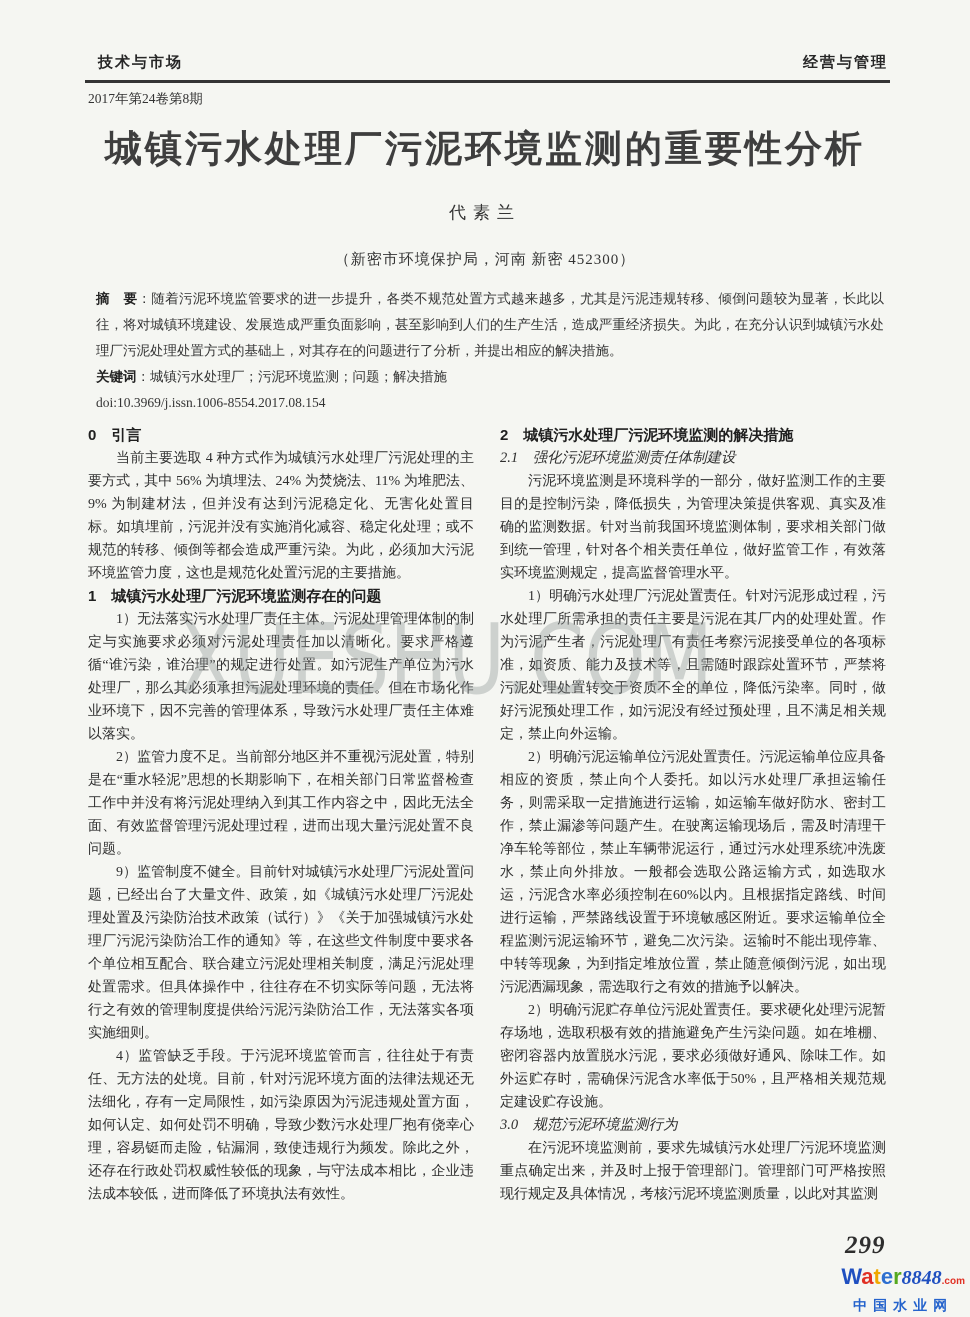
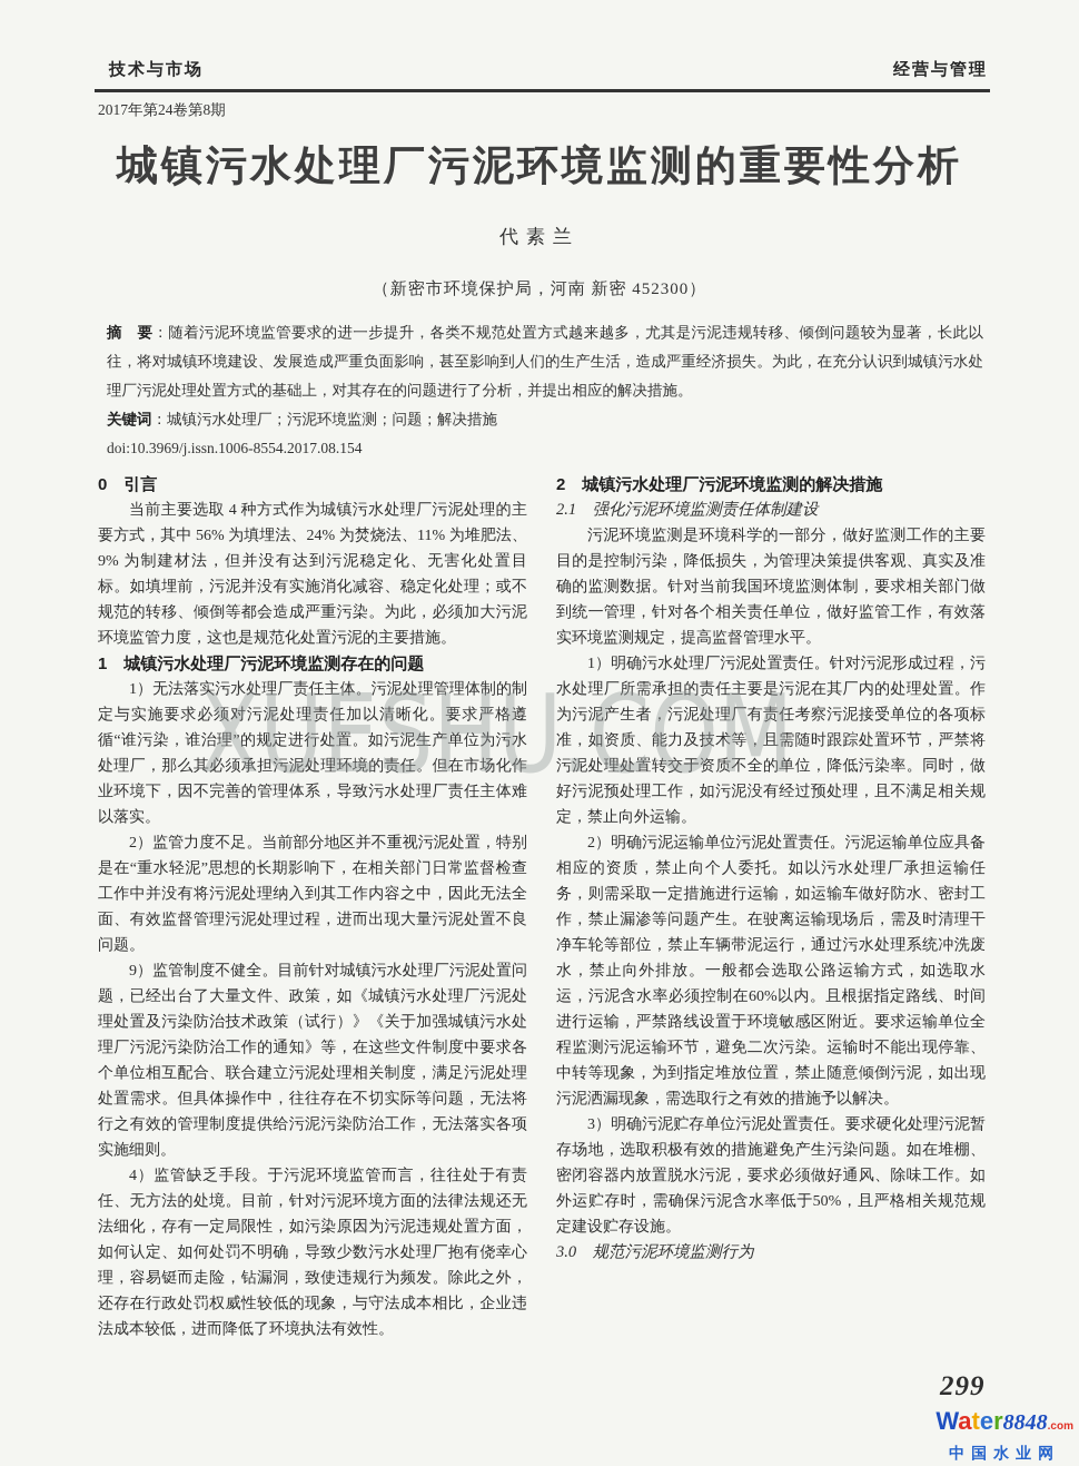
  技术与市场
  经营与管理
  2017年第24卷第8期
  城镇污水处理厂污泥环境监测的重要性分析
  代素兰
  （新密市环境保护局，河南 新密 452300）
  摘 要：随着污泥环境监管要求的进一步提升，各类不规范处置方式越来越多，尤其是污泥违规转移、倾倒问题较为显著，长此以往，将对城镇环境建设、发展造成严重负面影响，甚至影响到人们的生产生活，造成严重经济损失。为此，在充分认识到城镇污水处理厂污泥处理处置方式的基础上，对其存在的问题进行了分析，并提出相应的解决措施。
  关键词：城镇污水处理厂；污泥环境监测；问题；解决措施
  doi:10.3969/j.issn.1006-8554.2017.08.154
  0 引言
  当前主要选取 4 种方式作为城镇污水处理厂污泥处理的主要方式，其中 56% 为填埋法、24% 为焚烧法、11% 为堆肥法、9% 为制建材法，但并没有达到污泥稳定化、无害化处置目标。如填埋前，污泥并没有实施消化减容、稳定化处理；或不规范的转移、倾倒等都会造成严重污染。为此，必须加大污泥环境监管力度，这也是规范化处置污泥的主要措施。
  1 城镇污水处理厂污泥环境监测存在的问题
  1）无法落实污水处理厂责任主体。污泥处理管理体制的制定与实施要求必须对污泥处理责任加以清晰化。要求严格遵循“谁污染，谁治理”的规定进行处置。如污泥生产单位为污水处理厂，那么其必须承担污泥处理环境的责任。但在市场化作业环境下，因不完善的管理体系，导致污水处理厂责任主体难以落实。
  2）监管力度不足。当前部分地区并不重视污泥处置，特别是在“重水轻泥”思想的长期影响下，在相关部门日常监督检查工作中并没有将污泥处理纳入到其工作内容之中，因此无法全面、有效监督管理污泥处理过程，进而出现大量污泥处置不良问题。
  9）监管制度不健全。目前针对城镇污水处理厂污泥处置问题，已经出台了大量文件、政策，如《城镇污水处理厂污泥处理处置及污染防治技术政策（试行）》《关于加强城镇污水处理厂污泥污染防治工作的通知》等，在这些文件制度中要求各个单位相互配合、联合建立污泥处理相关制度，满足污泥处理处置需求。但具体操作中，往往存在不切实际等问题，无法将行之有效的管理制度提供给污泥污染防治工作，无法落实各项实施细则。
  4）监管缺乏手段。于污泥环境监管而言，往往处于有责任、无方法的处境。目前，针对污泥环境方面的法律法规还无法细化，存有一定局限性，如污染原因为污泥违规处置方面，如何认定、如何处罚不明确，导致少数污水处理厂抱有侥幸心理，容易铤而走险，钻漏洞，致使违规行为频发。除此之外，还存在行政处罚权威性较低的现象，与守法成本相比，企业违法成本较低，进而降低了环境执法有效性。
  2 城镇污水处理厂污泥环境监测的解决措施
  2.1 强化污泥环境监测责任体制建设
  污泥环境监测是环境科学的一部分，做好监测工作的主要目的是控制污染，降低损失，为管理决策提供客观、真实及准确的监测数据。针对当前我国环境监测体制，要求相关部门做到统一管理，针对各个相关责任单位，做好监管工作，有效落实环境监测规定，提高监督管理水平。
  1）明确污水处理厂污泥处置责任。针对污泥形成过程，污水处理厂所需承担的责任主要是污泥在其厂内的处理处置。作为污泥产生者，污泥处理厂有责任考察污泥接受单位的各项标准，如资质、能力及技术等，且需随时跟踪处置环节，严禁将污泥处理处置转交于资质不全的单位，降低污染率。同时，做好污泥预处理工作，如污泥没有经过预处理，且不满足相关规定，禁止向外运输。
  2）明确污泥运输单位污泥处置责任。污泥运输单位应具备相应的资质，禁止向个人委托。如以污水处理厂承担运输任务，则需采取一定措施进行运输，如运输车做好防水、密封工作，禁止漏渗等问题产生。在驶离运输现场后，需及时清理干净车轮等部位，禁止车辆带泥运行，通过污水处理系统冲洗废水，禁止向外排放。一般都会选取公路运输方式，如选取水运，污泥含水率必须控制在60%以内。且根据指定路线、时间进行运输，严禁路线设置于环境敏感区附近。要求运输单位全程监测污泥运输环节，避免二次污染。运输时不能出现停靠、中转等现象，为到指定堆放位置，禁止随意倾倒污泥，如出现污泥洒漏现象，需选取行之有效的措施予以解决。
- 2）明确污泥贮存单位污泥处置责任。要求硬化处理污泥暂存场地，选取积极有效的措施避免产生污染问题。如在堆棚、密闭容器内放置脱水污泥，要求必须做好通风、除味工作。如外运贮存时，需确保污泥含水率低于50%，且严格相关规范规定建设贮存设施。
+ 3）明确污泥贮存单位污泥处置责任。要求硬化处理污泥暂存场地，选取积极有效的措施避免产生污染问题。如在堆棚、密闭容器内放置脱水污泥，要求必须做好通风、除味工作。如外运贮存时，需确保污泥含水率低于50%，且严格相关规范规定建设贮存设施。
  3.0 规范污泥环境监测行为
- 在污泥环境监测前，要求先城镇污水处理厂污泥环境监测重点确定出来，并及时上报于管理部门。管理部门可严格按照现行规定及具体情况，考核污泥环境监测质量，以此对其监测
  XUESHU.COM
  299
  Water8848.com
  中国水业网
